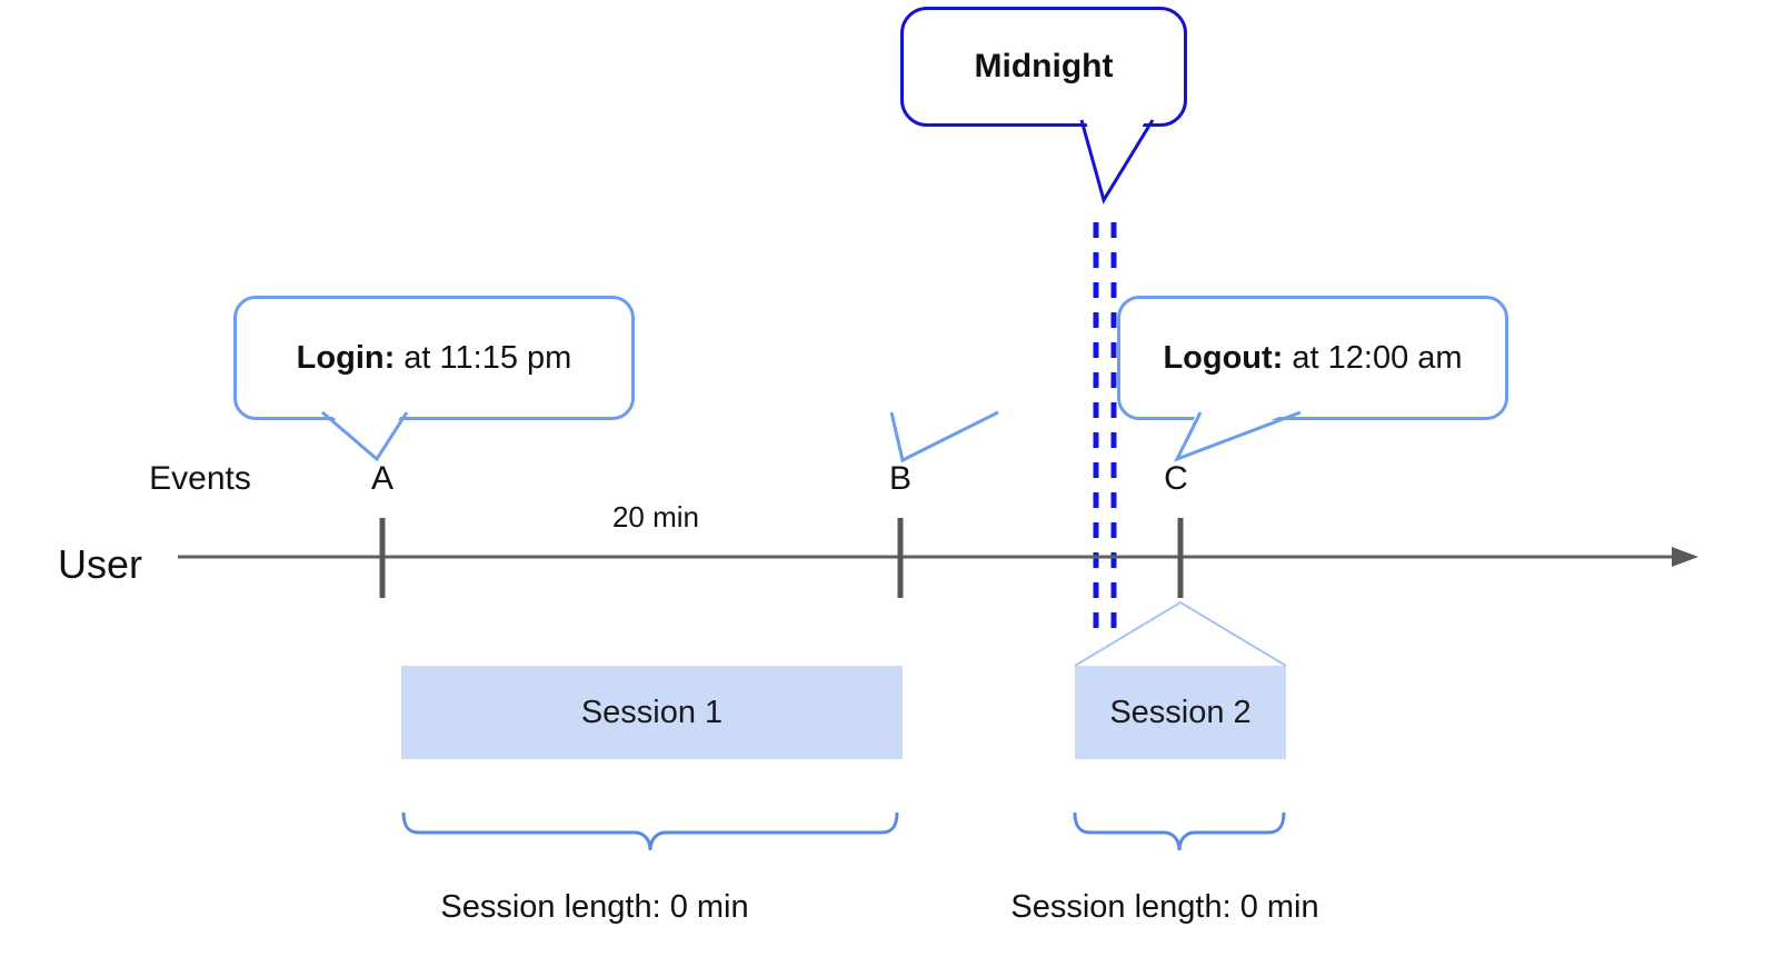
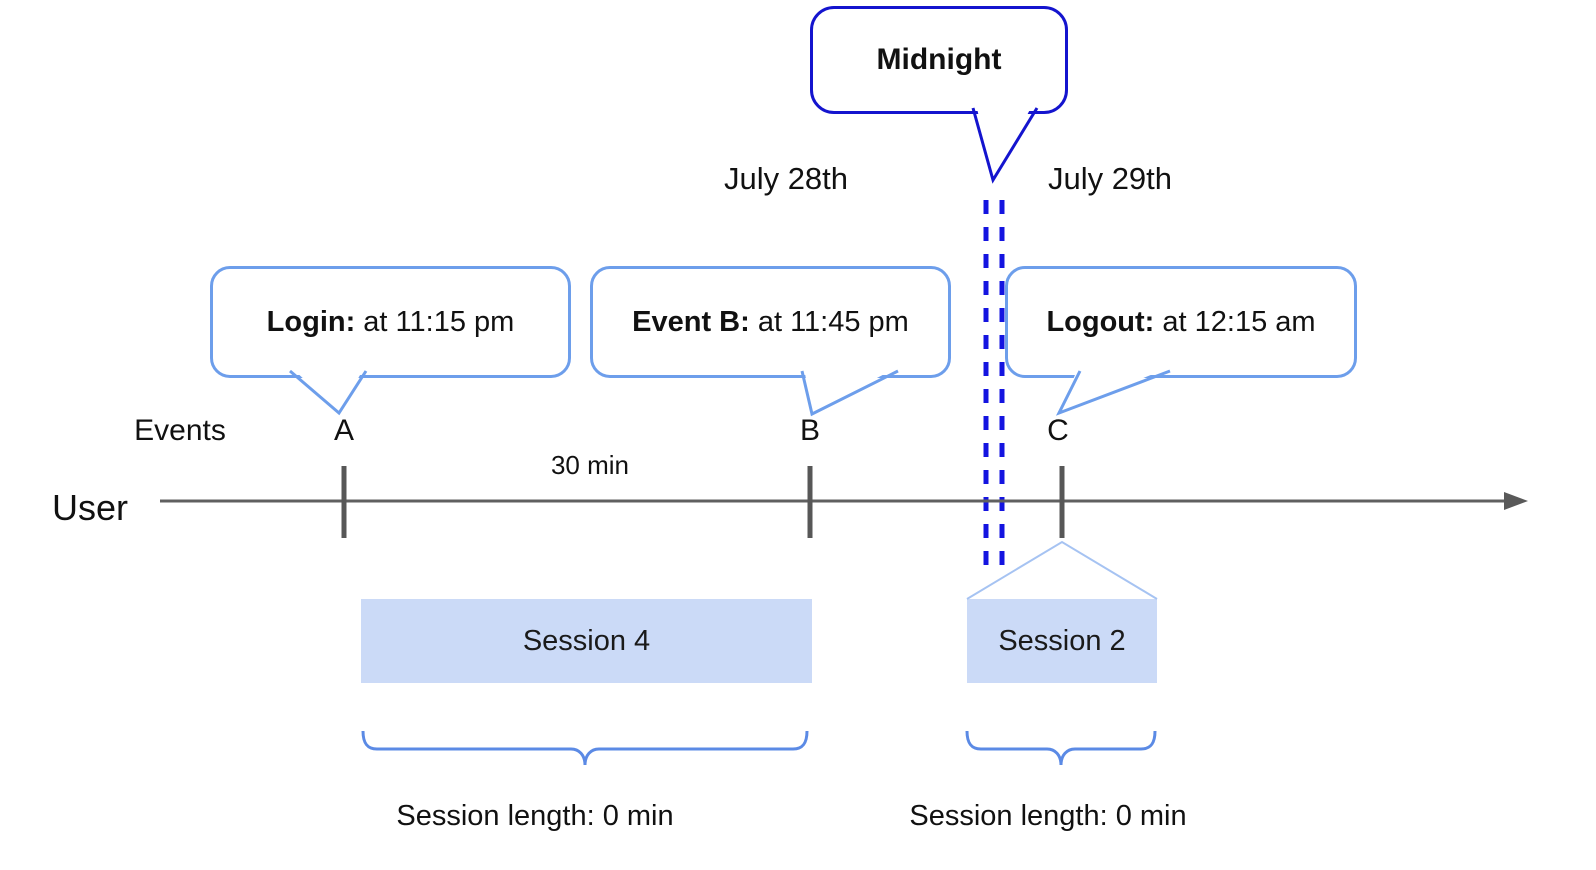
  Midnight
+ July 28th
+ July 29th
  Login: at 11:15 pm
+ Event B: at 11:45 pm
- Logout: at 12:00 am
+ Logout: at 12:15 am
  Events
  A
  B
  C
- 20 min
+ 30 min
  User
- Session 1
+ Session 4
  Session 2
  Session length: 0 min
  Session length: 0 min
